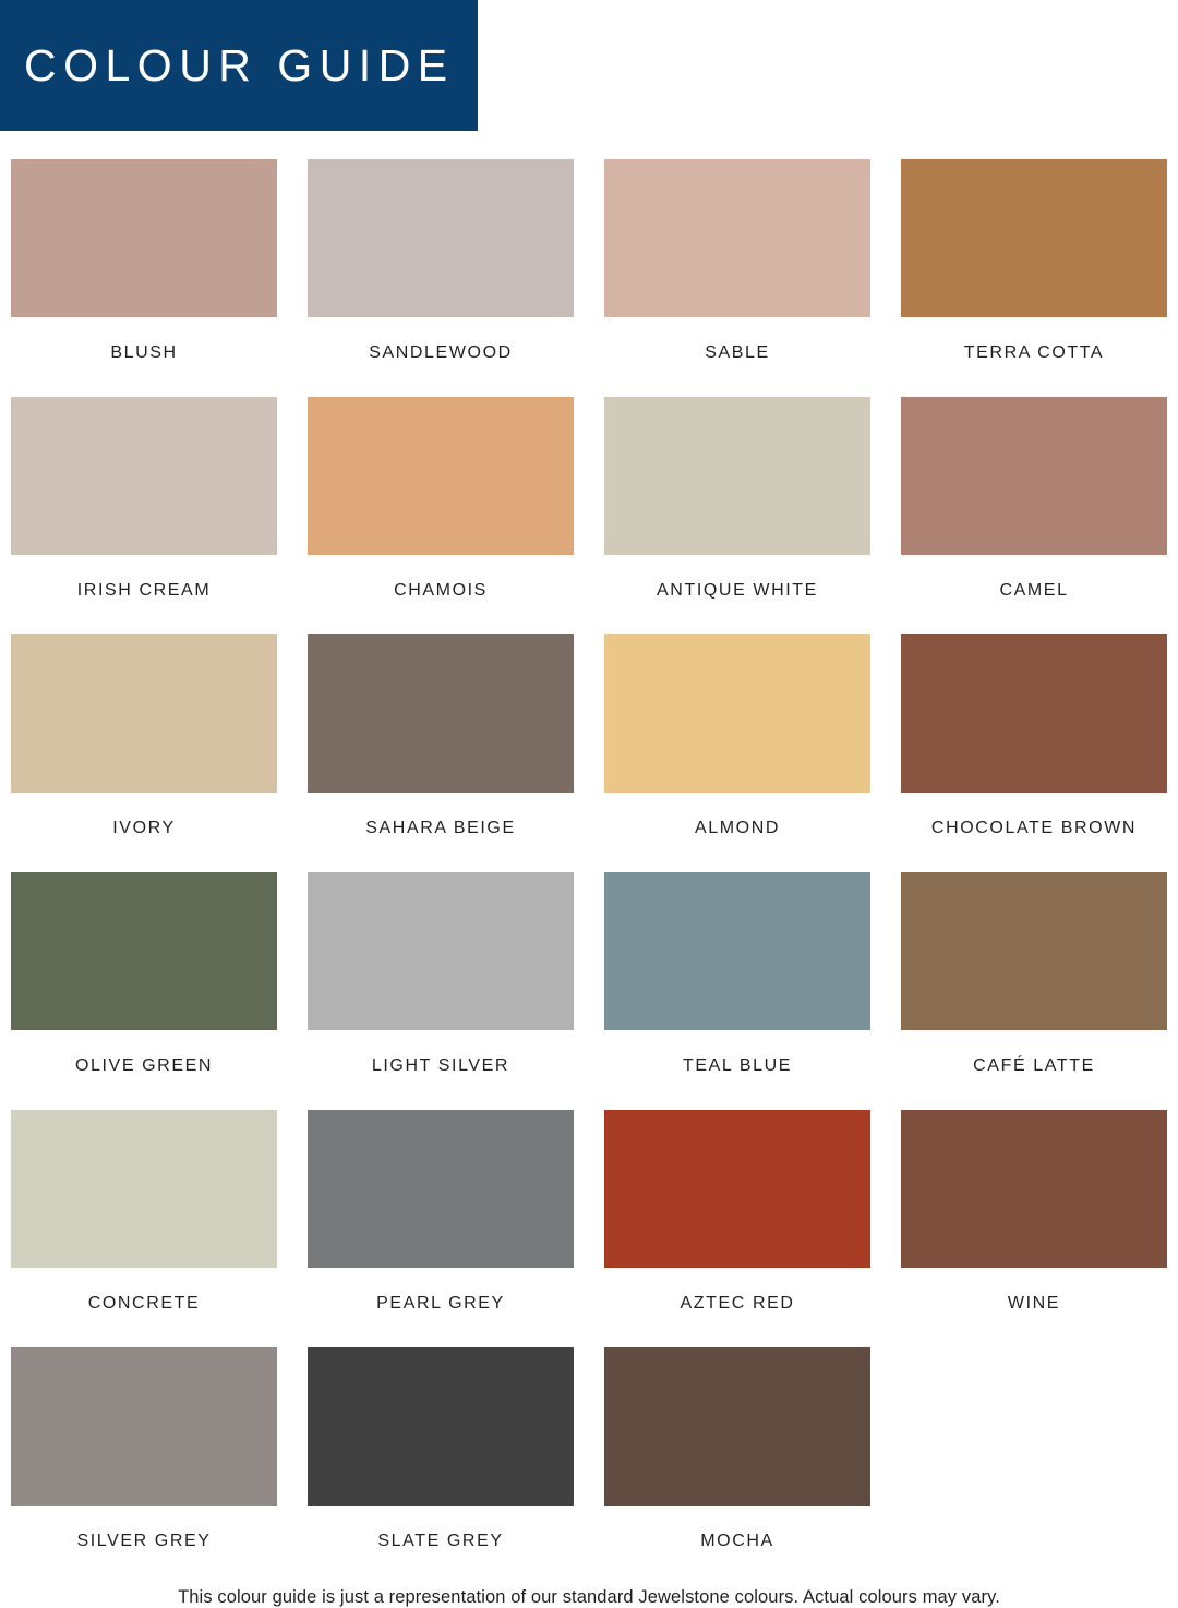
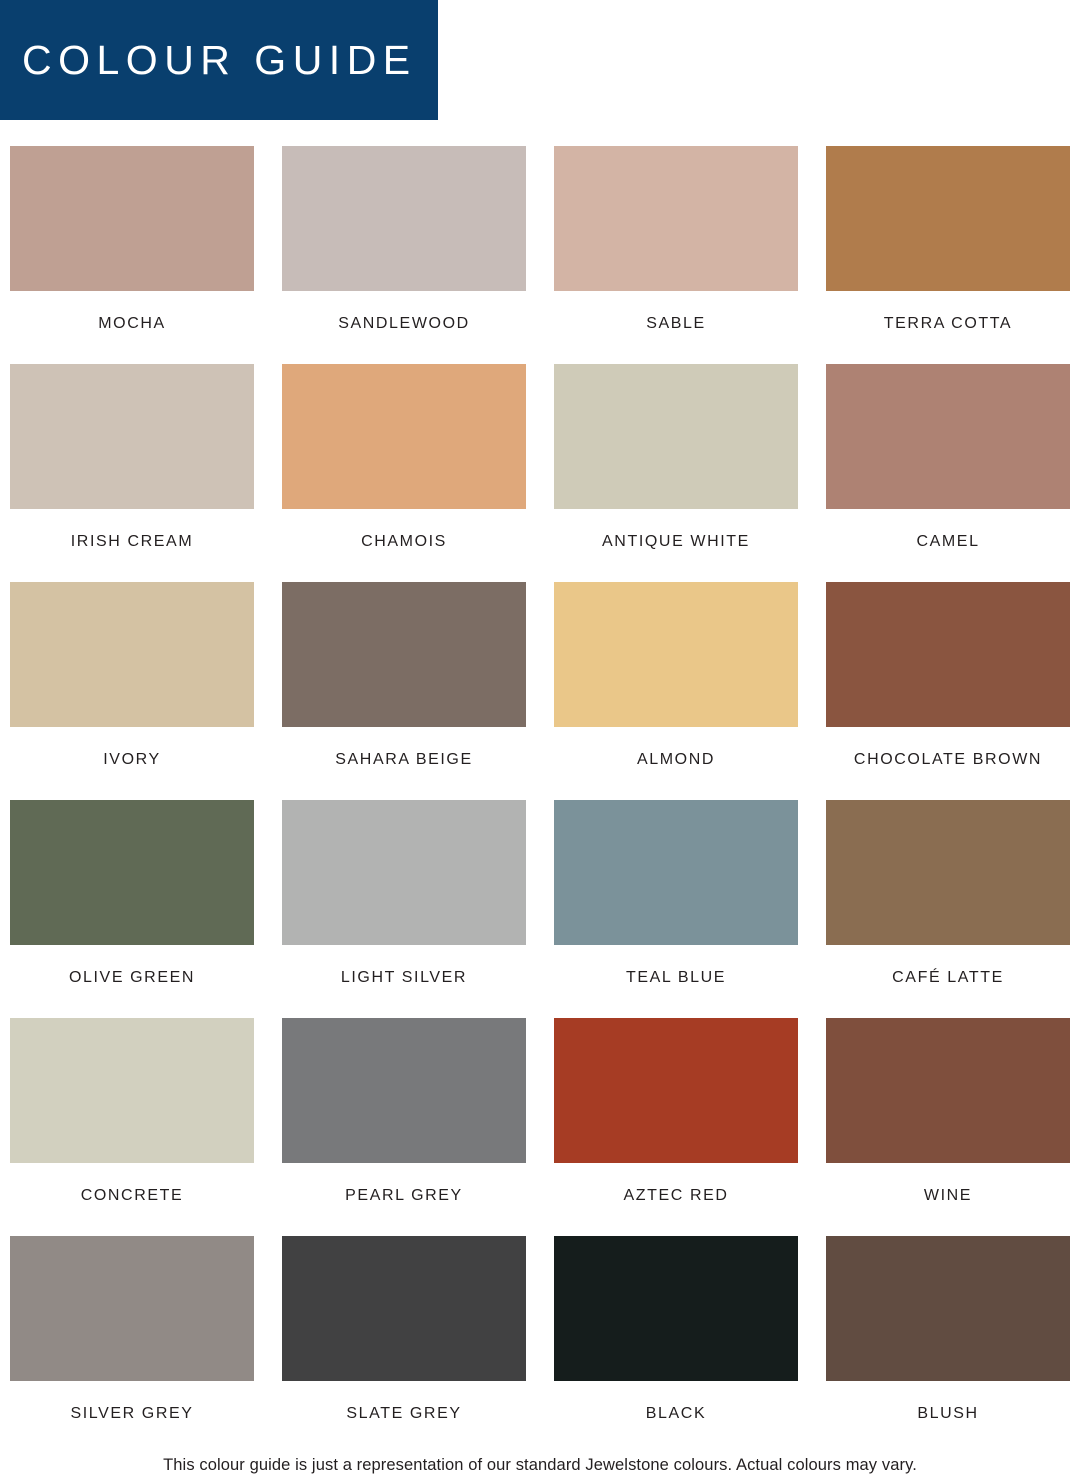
  COLOUR GUIDE
- BLUSH
+ MOCHA
  SANDLEWOOD
  SABLE
  TERRA COTTA
  IRISH CREAM
  CHAMOIS
  ANTIQUE WHITE
  CAMEL
  IVORY
  SAHARA BEIGE
  ALMOND
  CHOCOLATE BROWN
  OLIVE GREEN
  LIGHT SILVER
  TEAL BLUE
  CAFÉ LATTE
  CONCRETE
  PEARL GREY
  AZTEC RED
  WINE
  SILVER GREY
  SLATE GREY
+ BLACK
- MOCHA
+ BLUSH
  This colour guide is just a representation of our standard Jewelstone colours. Actual colours may vary.
